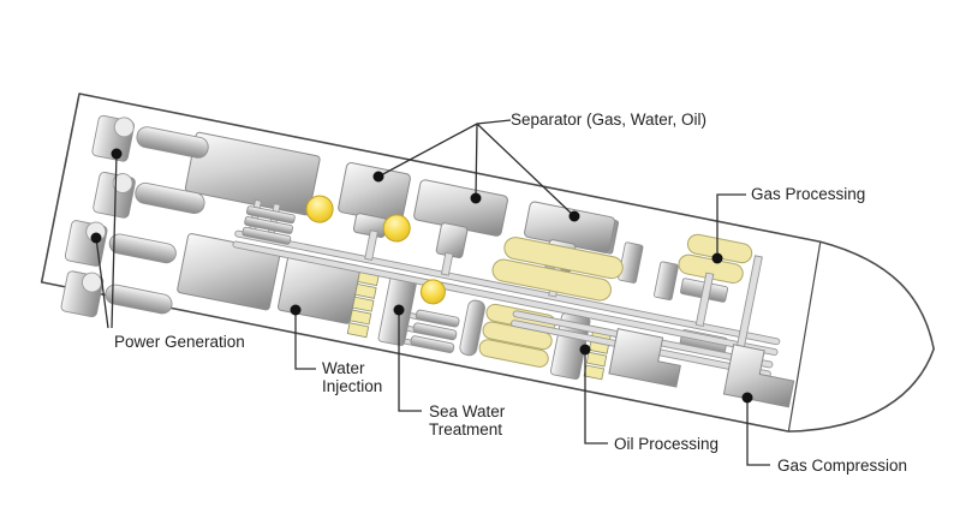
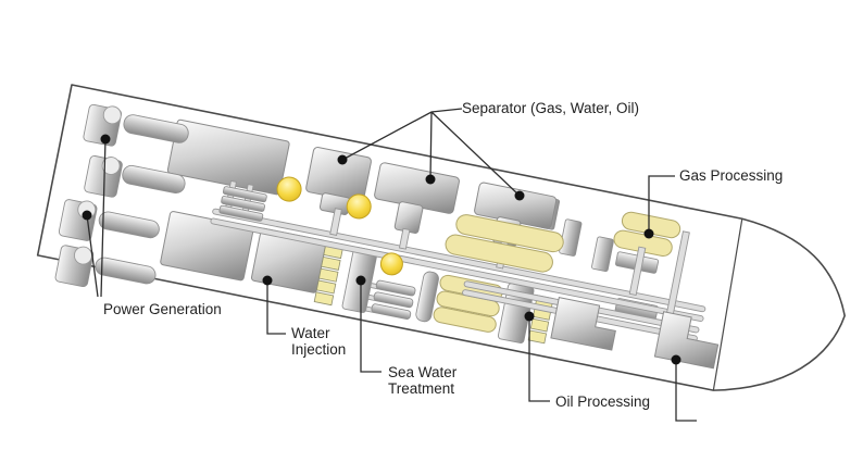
  Separator (Gas, Water, Oil)
  Gas Processing
  Power Generation
  Water
  Injection
  Sea Water
  Treatment
  Oil Processing
- Gas Compression
